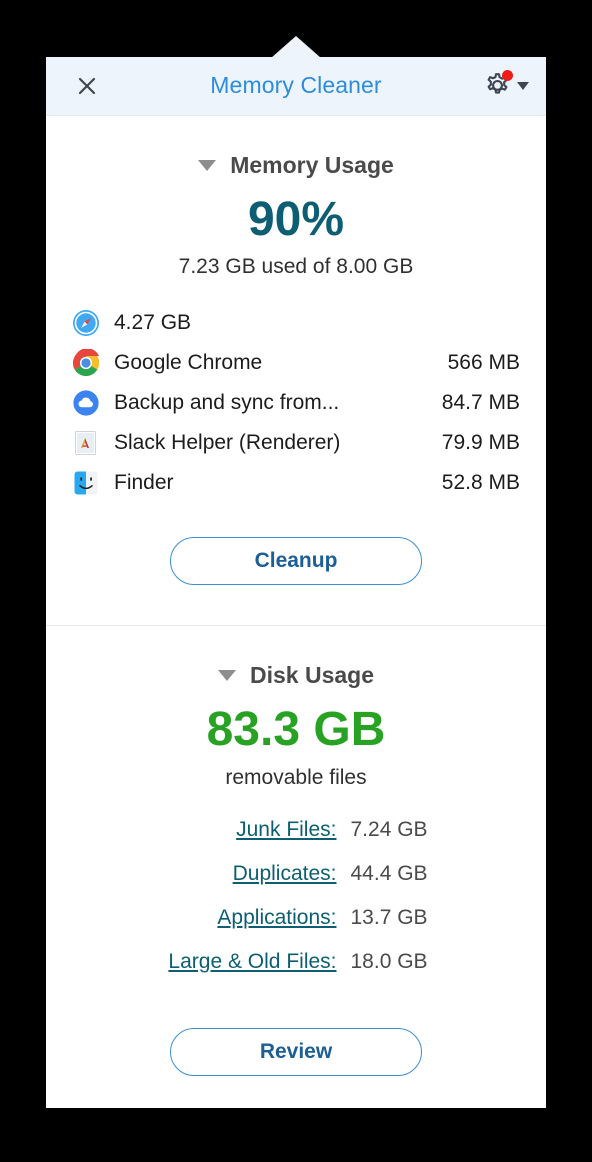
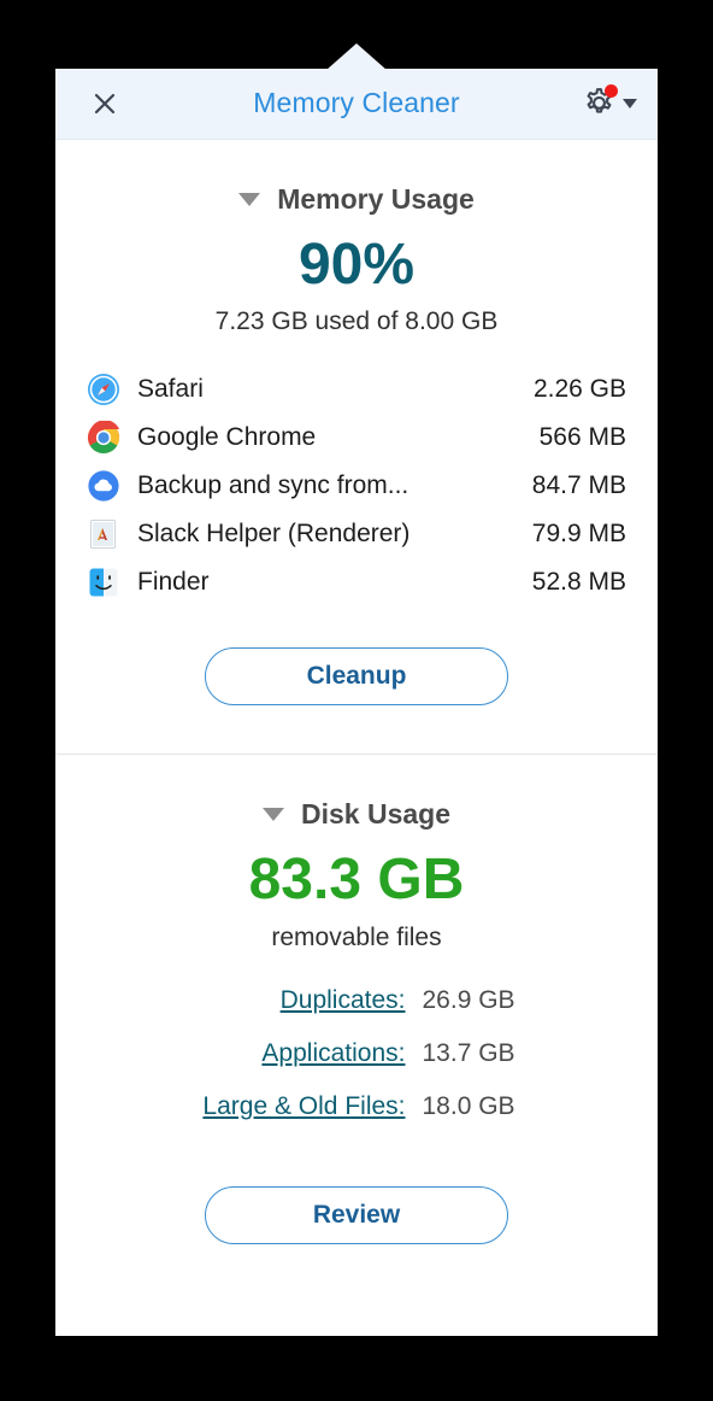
  Memory Cleaner
  Memory Usage
  90%
  7.23 GB used of 8.00 GB
+ Safari
- 4.27 GB
+ 2.26 GB
  Google Chrome
  566 MB
  Backup and sync from...
  84.7 MB
  Slack Helper (Renderer)
  79.9 MB
  Finder
  52.8 MB
  Cleanup
  Disk Usage
  83.3 GB
  removable files
- Junk Files:
- 7.24 GB
  Duplicates:
- 44.4 GB
+ 26.9 GB
  Applications:
  13.7 GB
  Large & Old Files:
  18.0 GB
  Review
